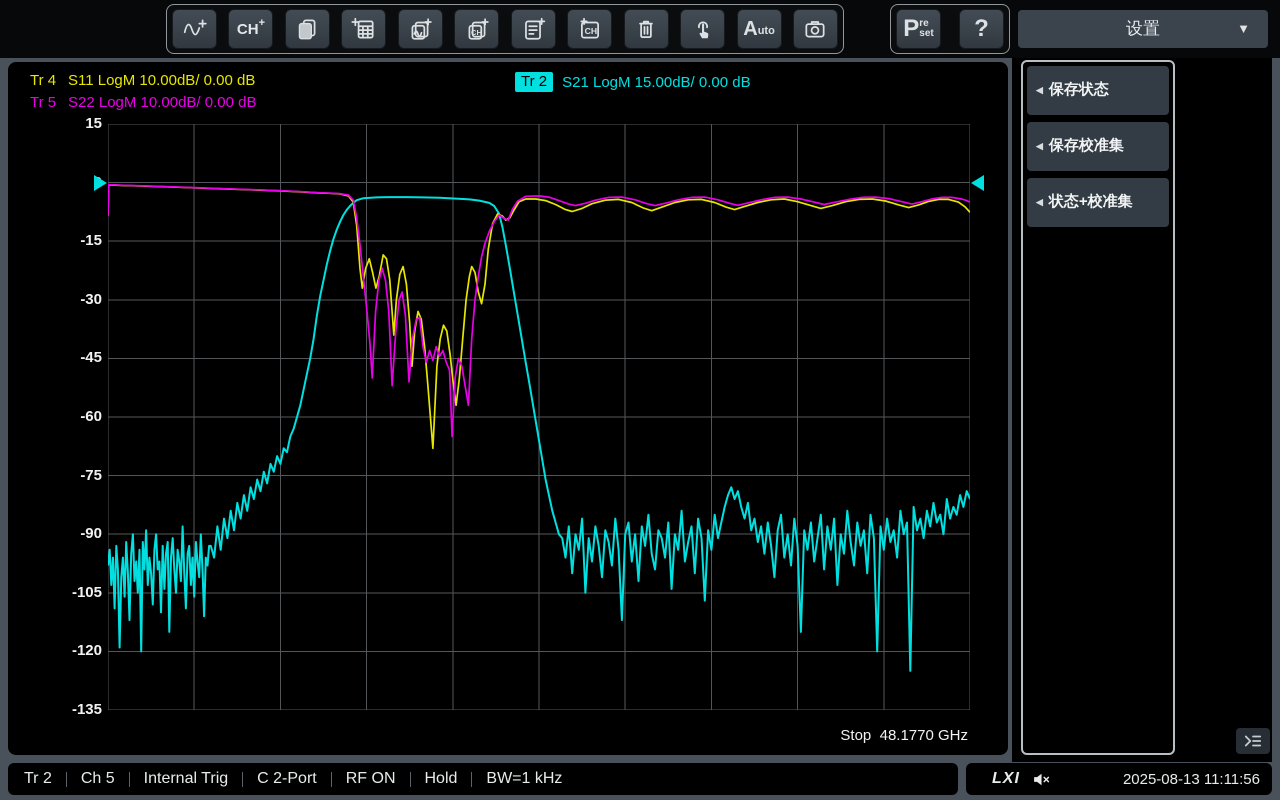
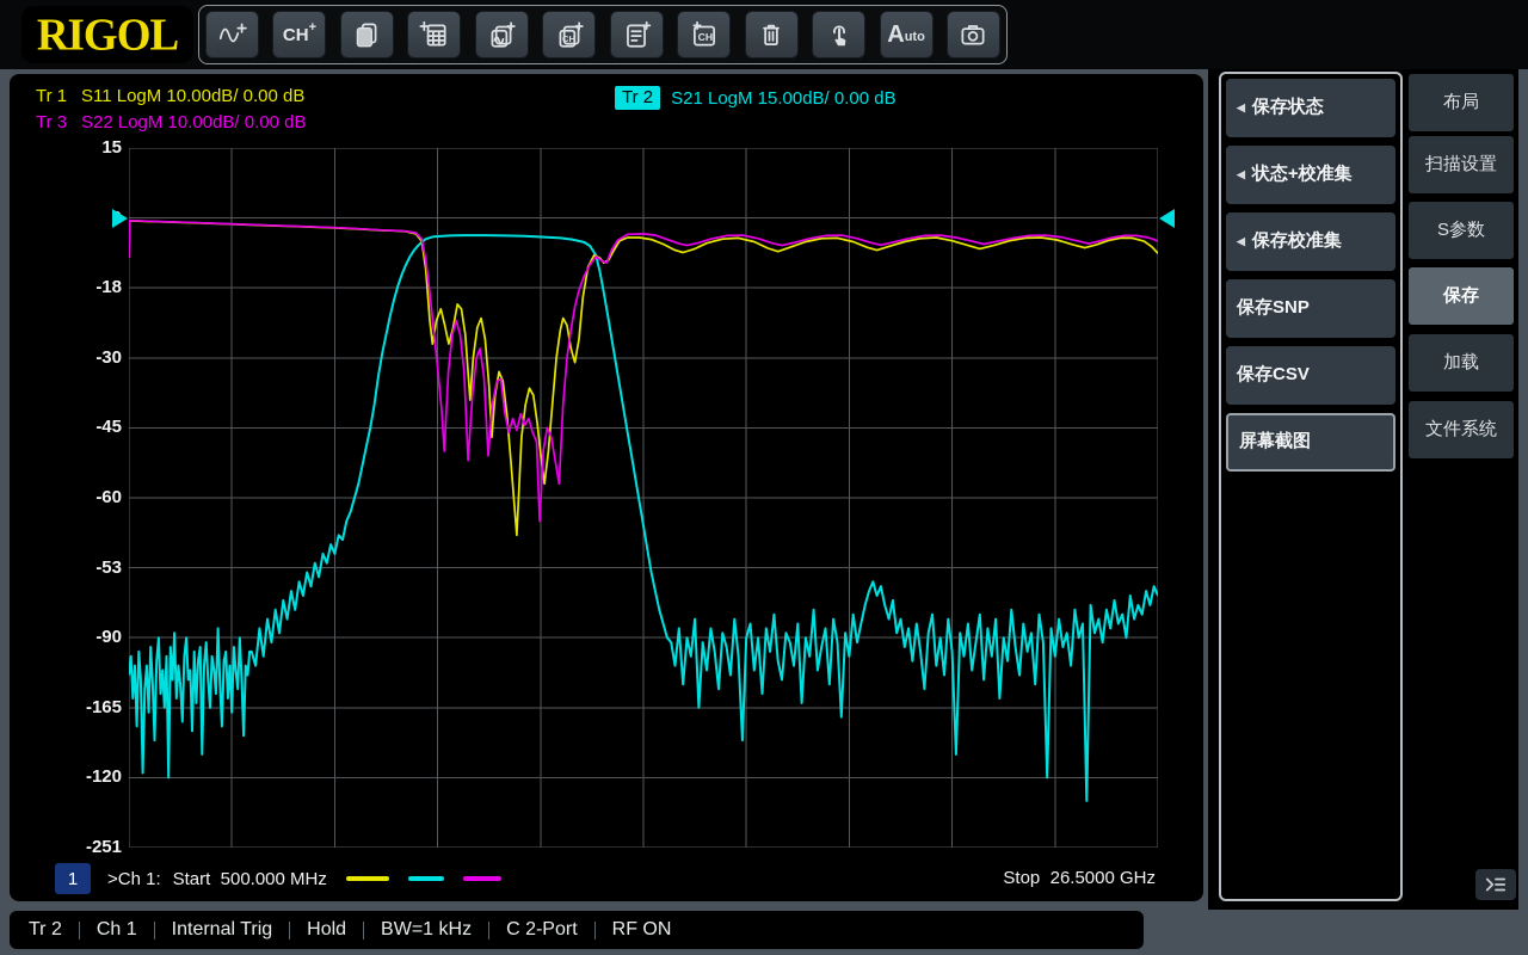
+ RIGOL
  CH
  +
  CH
  CH
  A
  uto
- P
- re
- set
- ?
- 设置
- ▼
  ◀
  保存状态
  ◀
- 保存校准集
+ 状态+校准集
  ◀
- 状态+校准集
+ 保存校准集
+ 保存SNP
+ 保存CSV
+ 屏幕截图
+ 布局
+ 扫描设置
+ S参数
+ 保存
+ 加载
+ 文件系统
- Tr 4
+ Tr 1
  S11 LogM 10.00dB/ 0.00 dB
- Tr 5
+ Tr 3
  S22 LogM 10.00dB/ 0.00 dB
  Tr 2
  S21 LogM 15.00dB/ 0.00 dB
  15
  0
- -15
+ -18
  -30
  -45
  -60
- -75
+ -53
  -90
- -105
+ -165
  -120
- -135
+ -251
+ 1
+ >Ch 1:
+ Start 500.000 MHz
- Stop 48.1770 GHz
+ Stop 26.5000 GHz
  Tr 2
- Ch 5
+ Ch 1
  Internal Trig
- C 2-Port
+ Hold
- RF ON
+ BW=1 kHz
- Hold
+ C 2-Port
- BW=1 kHz
+ RF ON
- LXI
- 2025-08-13 11:11:56
